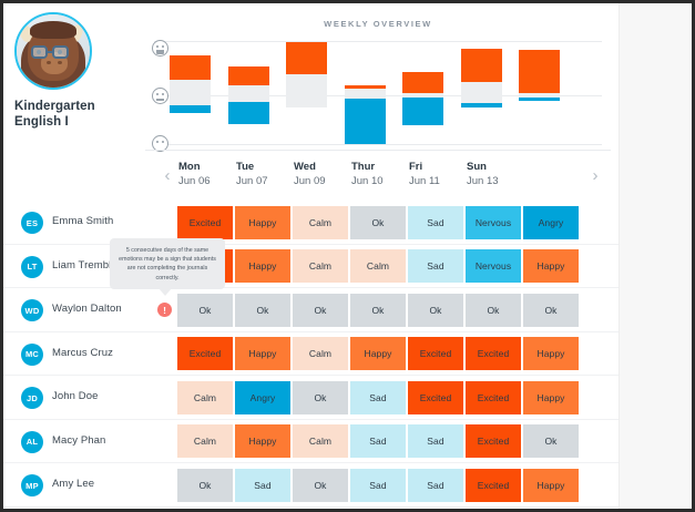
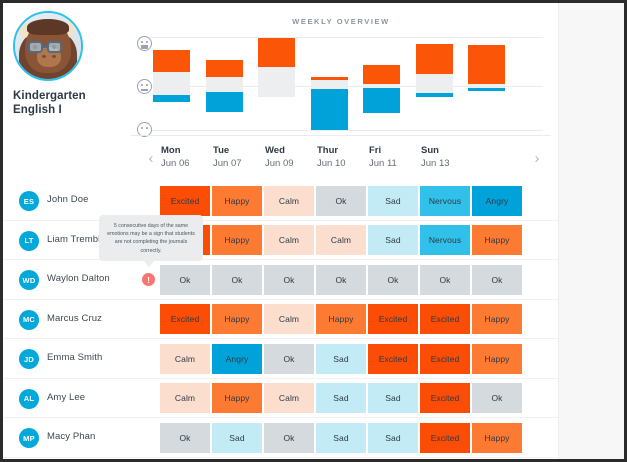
  Kindergarten
  English I
  WEEKLY OVERVIEW
  ‹
  ›
  Mon
  Jun 06
  Tue
  Jun 07
  Wed
  Jun 09
  Thur
  Jun 10
  Fri
  Jun 11
  Sun
  Jun 13
  ES
- Emma Smith
+ John Doe
  Excited
  Happy
  Calm
  Ok
  Sad
  Nervous
  Angry
  LT
  Liam Tremb
  Happy
  Calm
  Calm
  Sad
  Nervous
  Happy
  WD
  Waylon Dalton
  !
  Ok
  Ok
  Ok
  Ok
  Ok
  Ok
  Ok
  MC
  Marcus Cruz
  Excited
  Happy
  Calm
  Happy
  Excited
  Excited
  Happy
  JD
- John Doe
+ Emma Smith
  Calm
  Angry
  Ok
  Sad
  Excited
  Excited
  Happy
  AL
- Macy Phan
+ Amy Lee
  Calm
  Happy
  Calm
  Sad
  Sad
  Excited
  Ok
  MP
- Amy Lee
+ Macy Phan
  Ok
  Sad
  Ok
  Sad
  Sad
  Excited
  Happy
